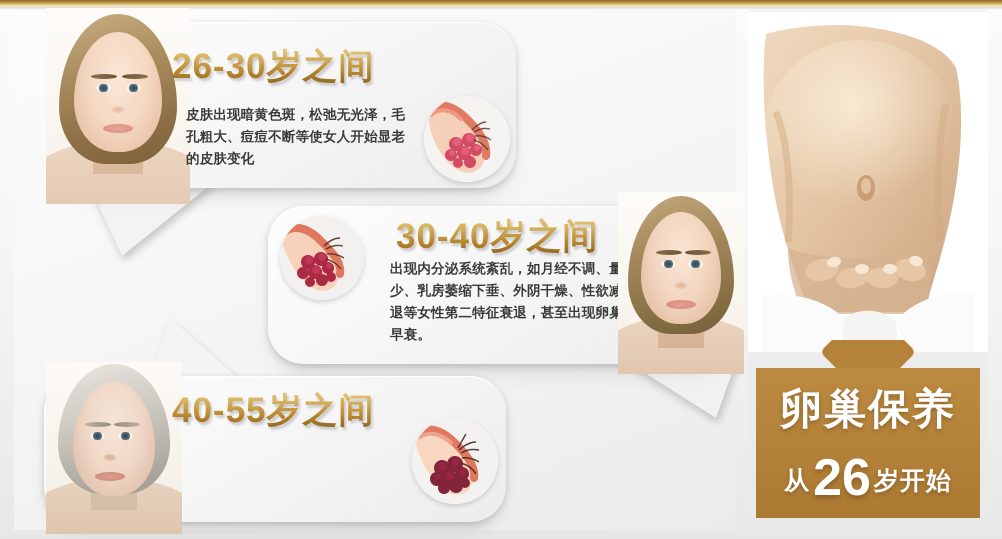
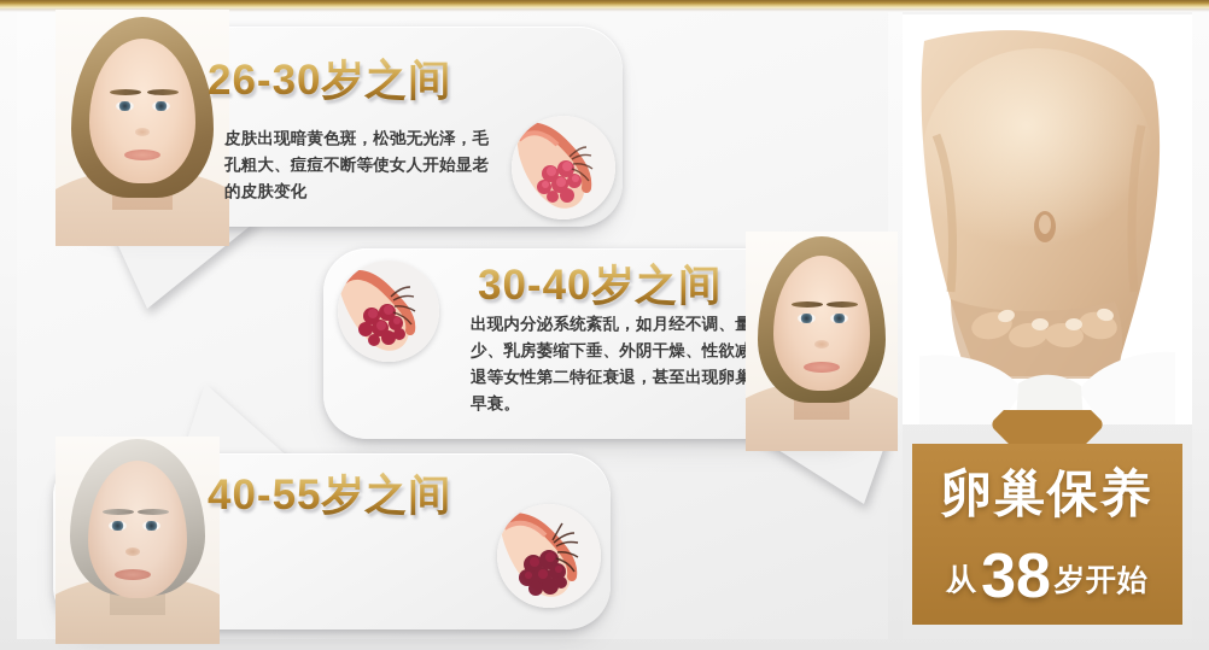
  26-30岁之间
  皮肤出现暗黄色斑，松弛无光泽，毛孔粗大、痘痘不断等使女人开始显老的皮肤变化
  30-40岁之间
  出现内分泌系统紊乱，如月经不调、量少、乳房萎缩下垂、外阴干燥、性欲减退等女性第二特征衰退，甚至出现卵巢早衰。
  40-55岁之间
  卵巢保养
- 从26岁开始
+ 从38岁开始
